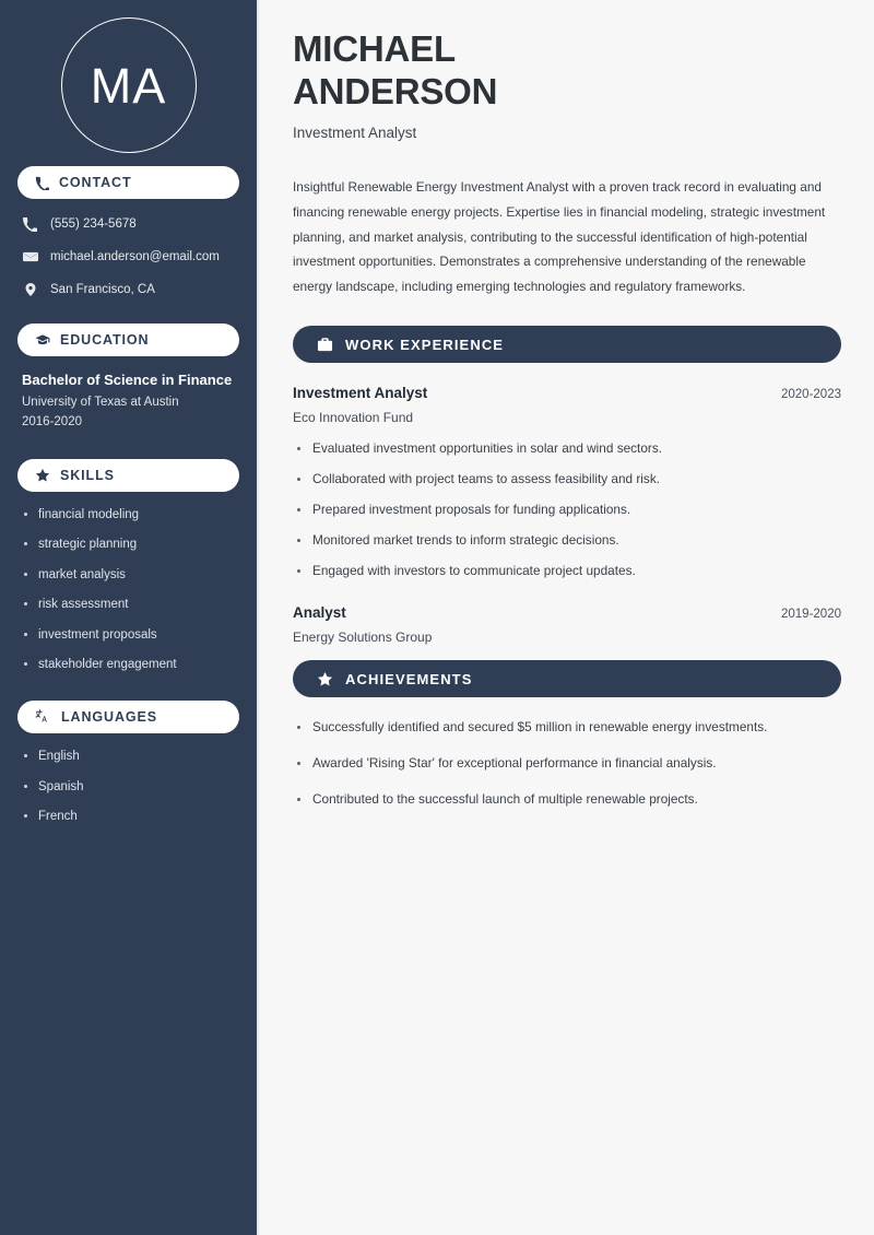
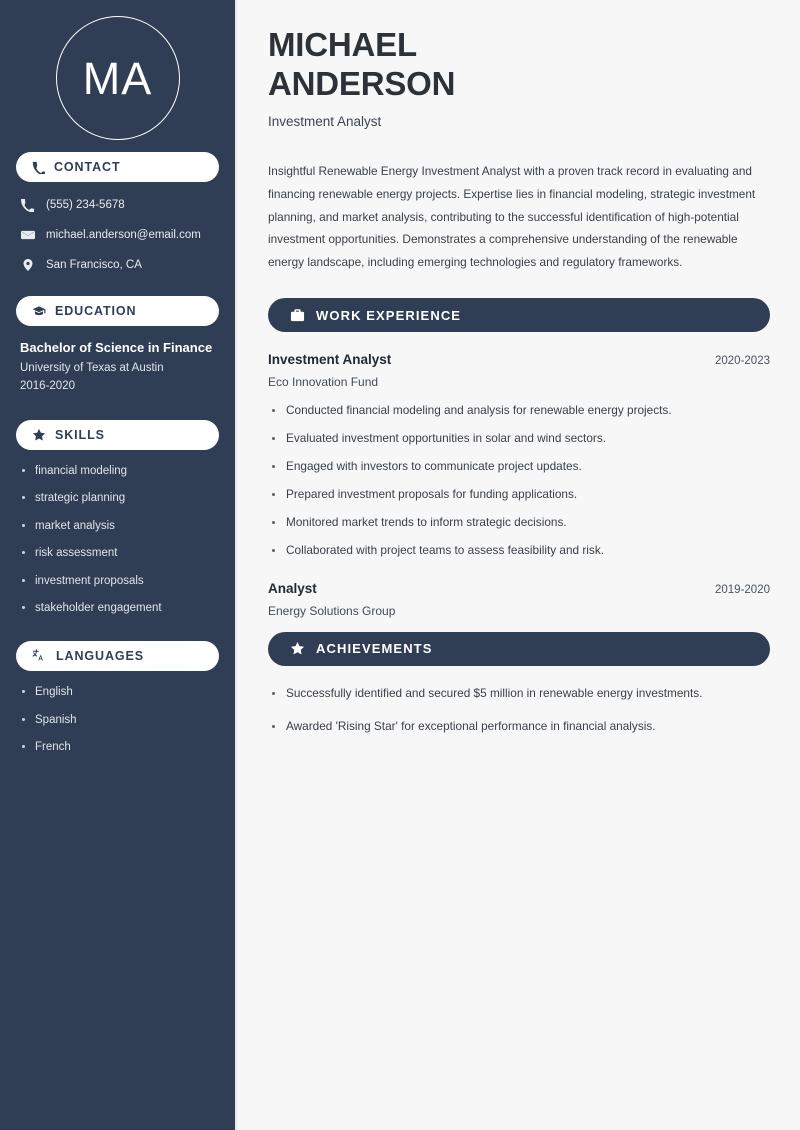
  MA
  CONTACT
  (555) 234-5678
  michael.anderson@email.com
  San Francisco, CA
  EDUCATION
  Bachelor of Science in Finance
  University of Texas at Austin
  2016-2020
  SKILLS
  financial modeling
  strategic planning
  market analysis
  risk assessment
  investment proposals
  stakeholder engagement
  LANGUAGES
  English
  Spanish
  French
  MICHAEL
  ANDERSON
  Investment Analyst
  Insightful Renewable Energy Investment Analyst with a proven track record in evaluating and financing renewable energy projects. Expertise lies in financial modeling, strategic investment planning, and market analysis, contributing to the successful identification of high-potential investment opportunities. Demonstrates a comprehensive understanding of the renewable energy landscape, including emerging technologies and regulatory frameworks.
  WORK EXPERIENCE
  Investment Analyst
  2020-2023
  Eco Innovation Fund
+ Conducted financial modeling and analysis for renewable energy projects.
  Evaluated investment opportunities in solar and wind sectors.
- Collaborated with project teams to assess feasibility and risk.
+ Engaged with investors to communicate project updates.
  Prepared investment proposals for funding applications.
  Monitored market trends to inform strategic decisions.
- Engaged with investors to communicate project updates.
+ Collaborated with project teams to assess feasibility and risk.
  Analyst
  2019-2020
  Energy Solutions Group
  ACHIEVEMENTS
  Successfully identified and secured $5 million in renewable energy investments.
  Awarded 'Rising Star' for exceptional performance in financial analysis.
- Contributed to the successful launch of multiple renewable projects.
